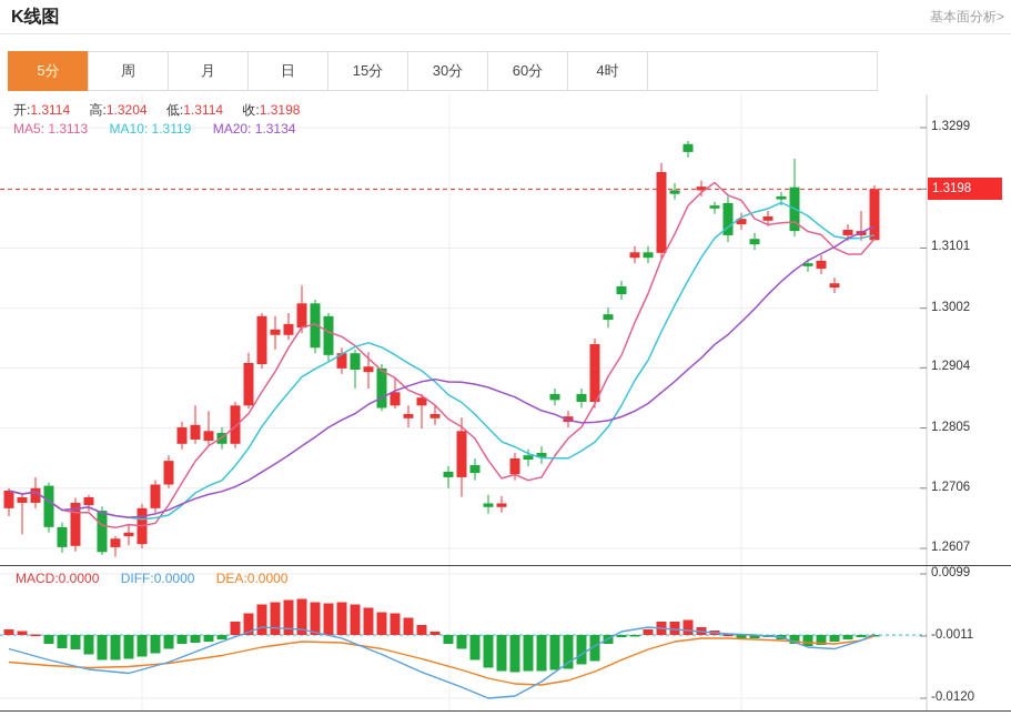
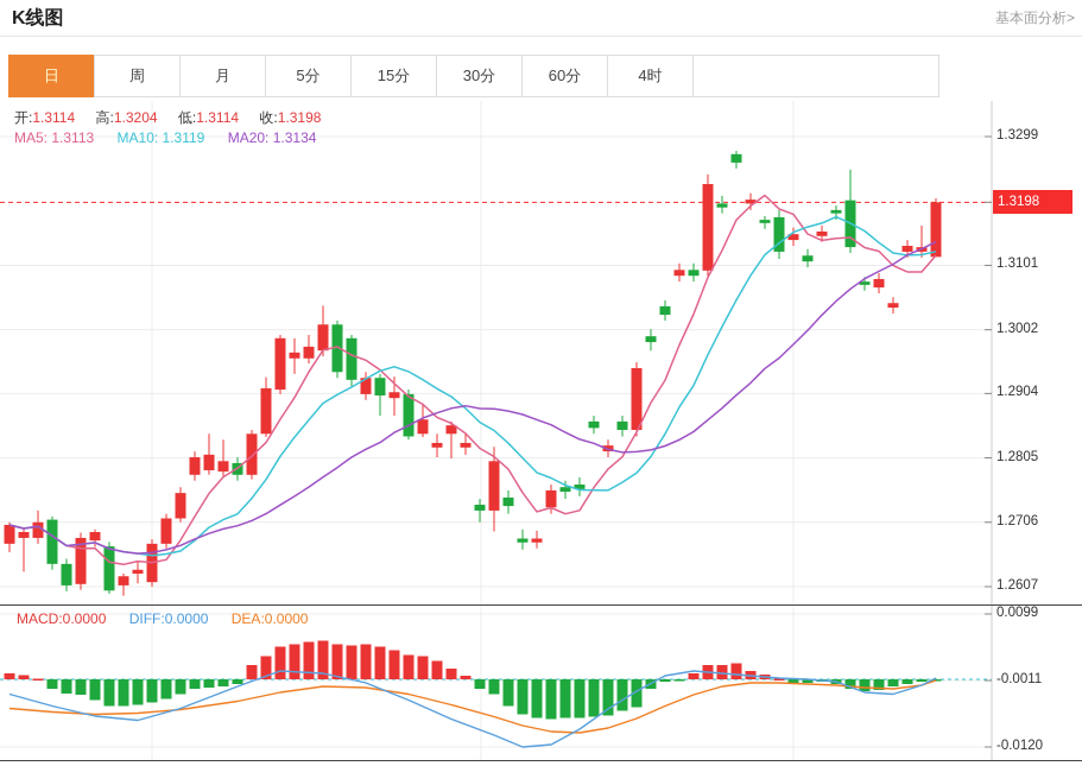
  K线图
  基本面分析>
- 5分
+ 日
  周
  月
- 日
+ 5分
  15分
  30分
  60分
  4时
  开:1.3114 高:1.3204 低:1.3114 收:1.3198
  MA5: 1.3113 MA10: 1.3119 MA20: 1.3134
  MACD:0.0000 DIFF:0.0000 DEA:0.0000
  1.3198
  1.3299
  1.3101
  1.3002
  1.2904
  1.2805
  1.2706
  1.2607
  0.0099
  -0.0011
  -0.0120
